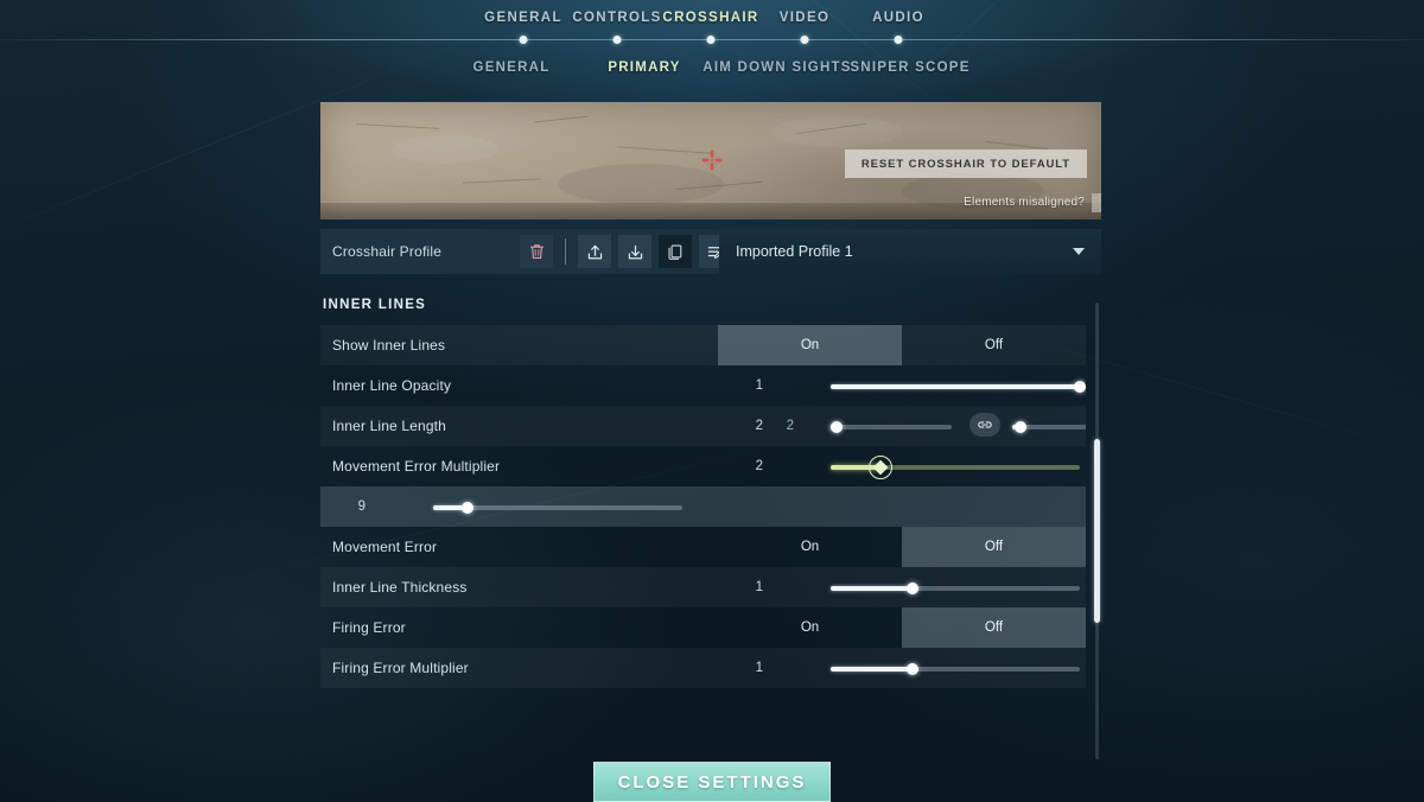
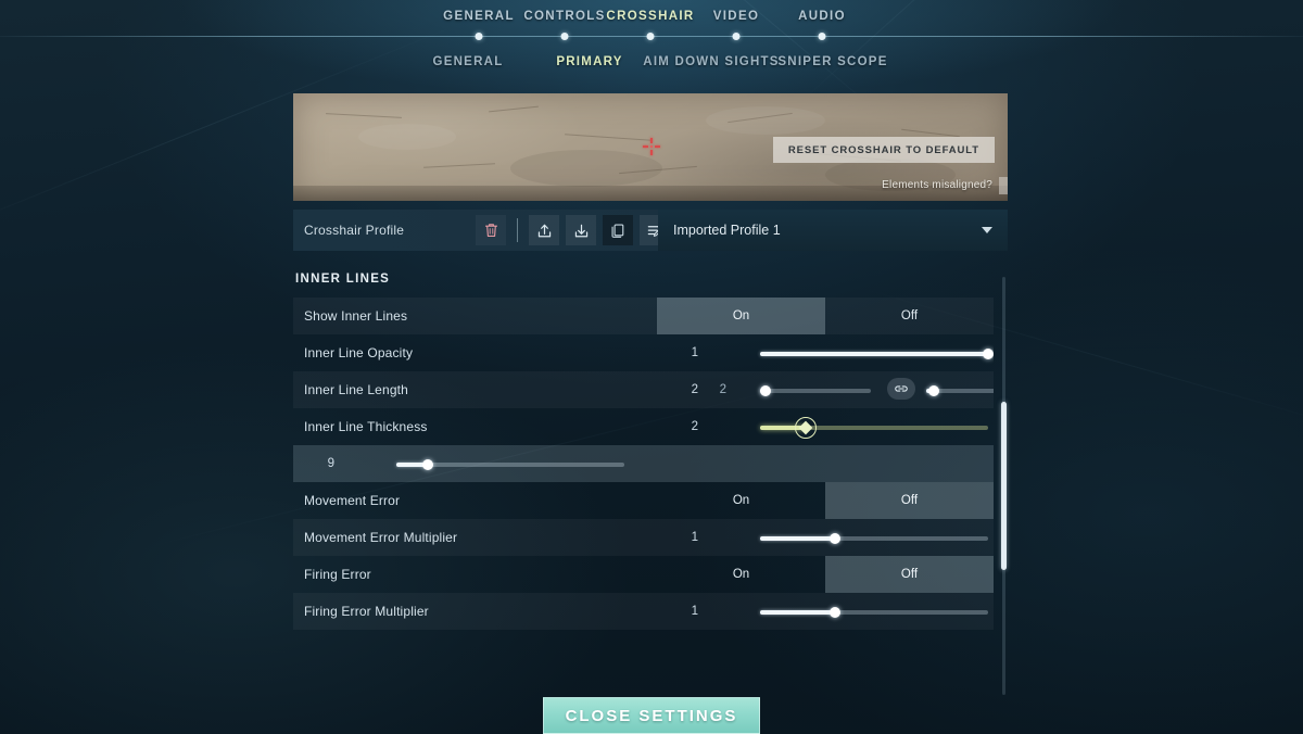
  GENERAL
  CONTROLS
  CROSSHAIR
  VIDEO
  AUDIO
  GENERAL
  PRIMARY
  AIM DOWN SIGHTS
  SNIPER SCOPE
  RESET CROSSHAIR TO DEFAULT
  Elements misaligned?
  Crosshair Profile
  Imported Profile 1
  INNER LINES
  Show Inner Lines
  On
  Off
  Inner Line Opacity
  1
  Inner Line Length
  2
  2
- Movement Error Multiplier
+ Inner Line Thickness
  2
  9
  Movement Error
  On
  Off
- Inner Line Thickness
+ Movement Error Multiplier
  1
  Firing Error
  On
  Off
  Firing Error Multiplier
  1
  CLOSE SETTINGS
